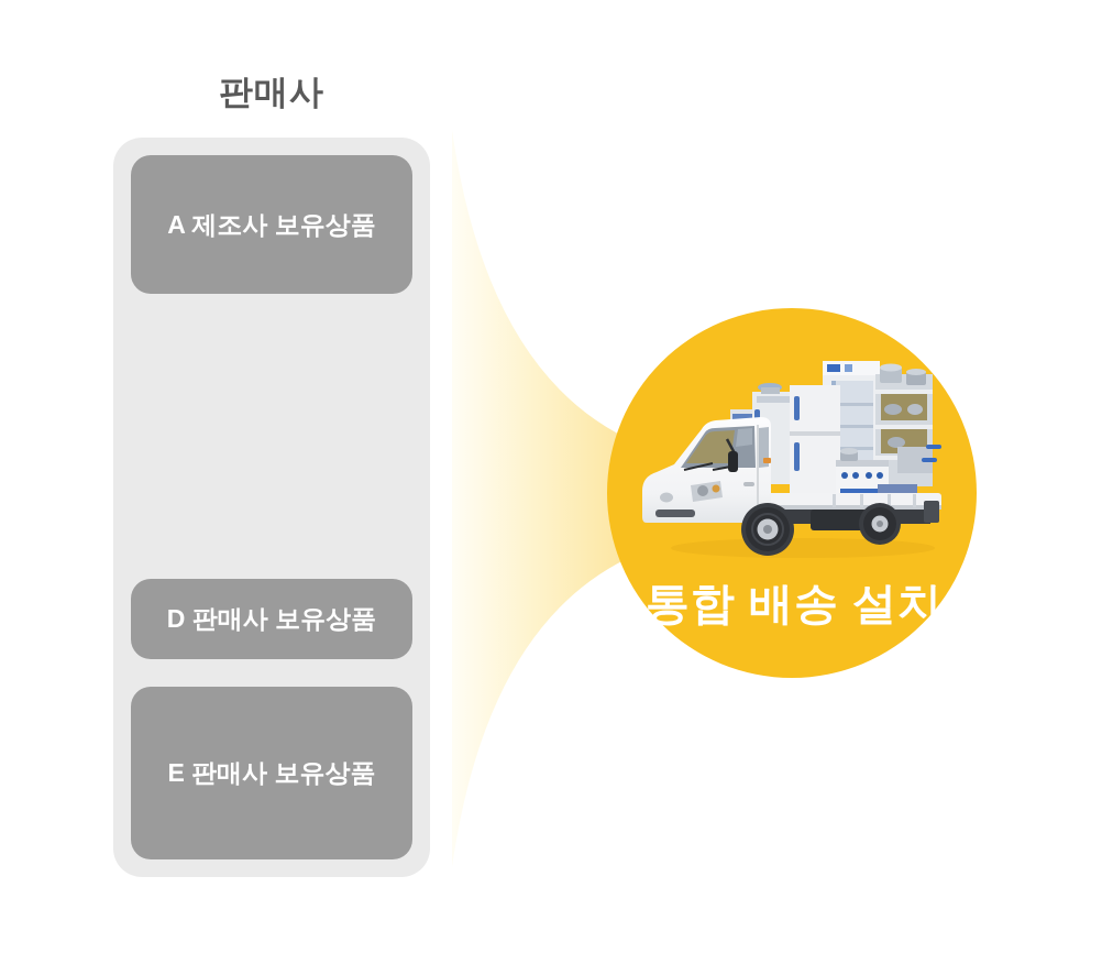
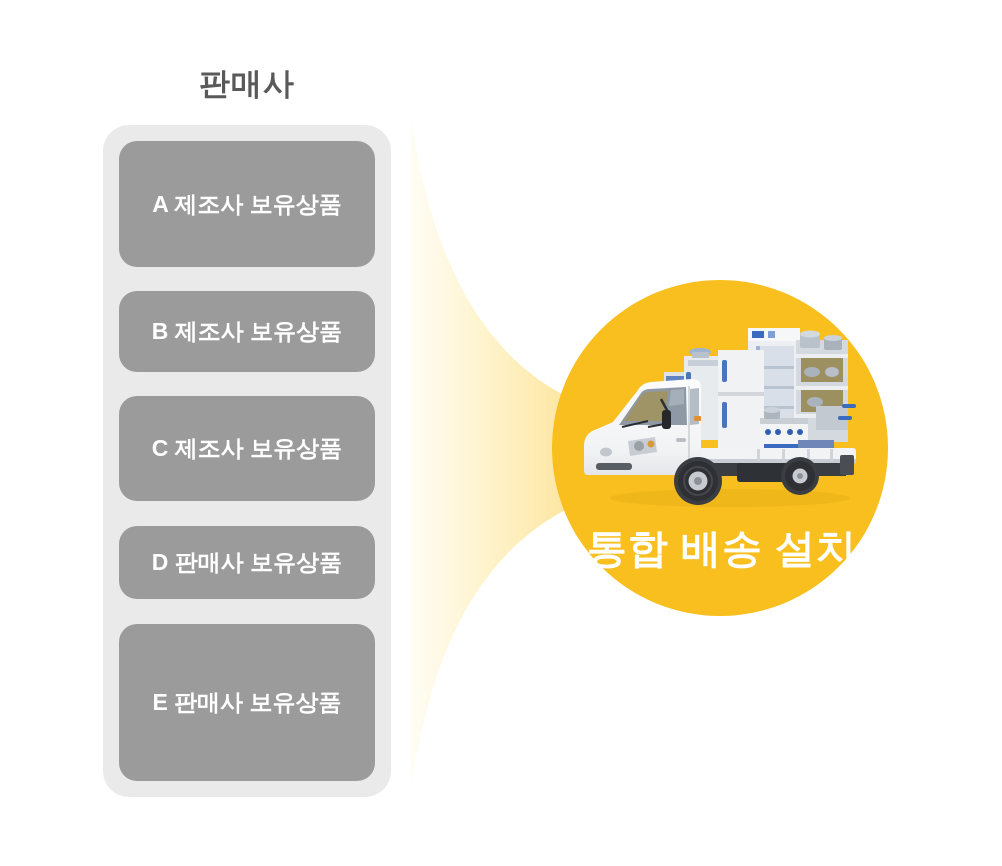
  판매사
  A 제조사 보유상품
+ B 제조사 보유상품
+ C 제조사 보유상품
  D 판매사 보유상품
  E 판매사 보유상품
  통합 배송 설치
